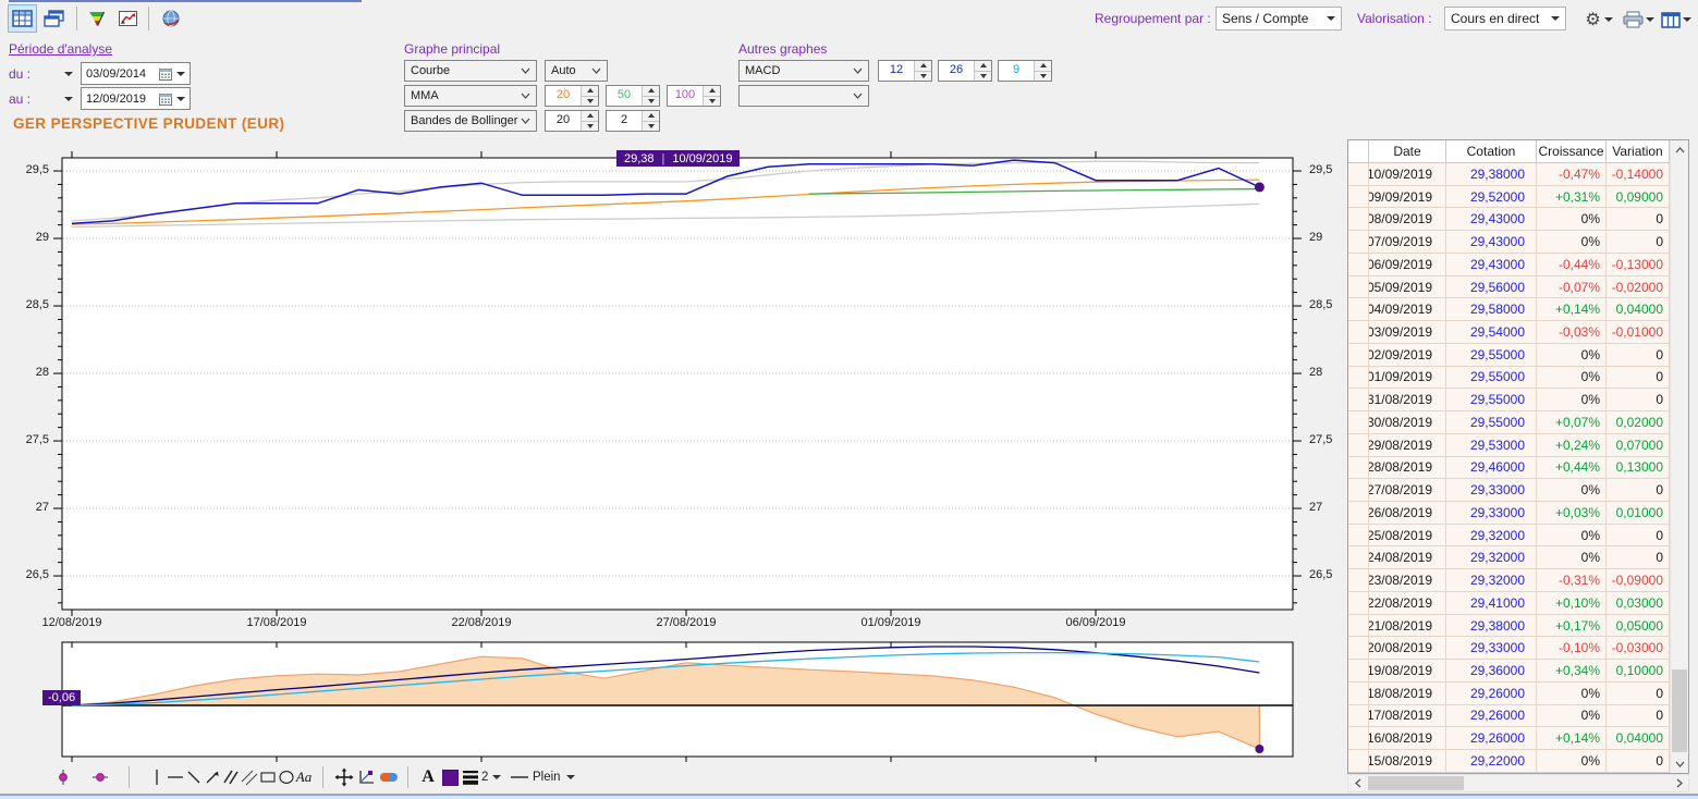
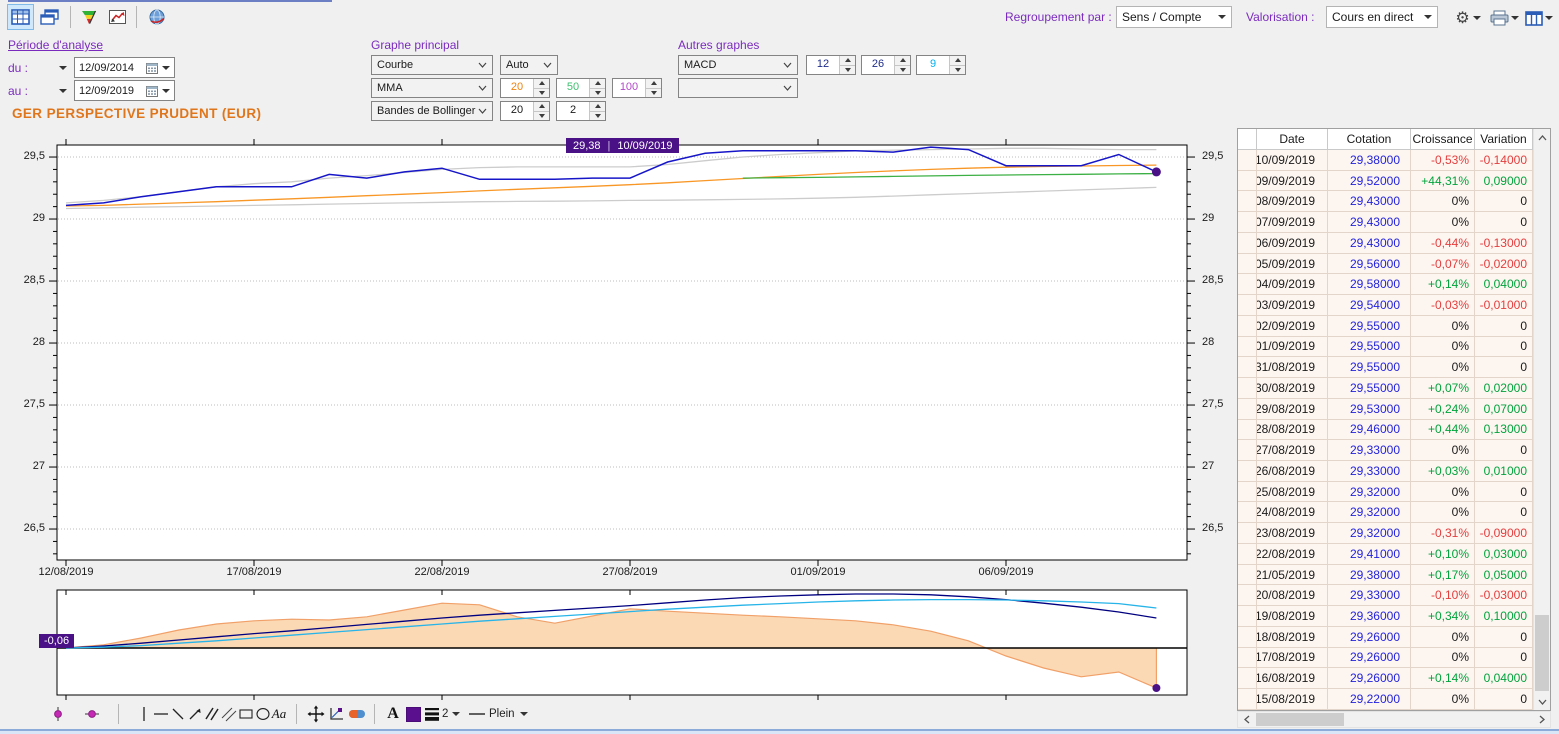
  Regroupement par :
  Sens / Compte
  Valorisation :
  Cours en direct
  ⚙
  Période d'analyse
  du :
- 03/09/2014
+ 12/09/2014
  au :
  12/09/2019
  GER PERSPECTIVE PRUDENT (EUR)
  Graphe principal
  Courbe
  Auto
  MMA
  20
  50
  100
  Bandes de Bollinger
  20
  2
  Autres graphes
  MACD
  12
  26
  9
  29,38
  |
  10/09/2019
  -0,06
  29,5
  29,5
  29
  29
  28,5
  28,5
  28
  28
  27,5
  27,5
  27
  27
  26,5
  26,5
  12/08/2019
  17/08/2019
  22/08/2019
  27/08/2019
  01/09/2019
  06/09/2019
  Date
  Cotation
  Croissance
  Variation
  10/09/2019
  29,38000
- -0,47%
+ -0,53%
  -0,14000
  09/09/2019
  29,52000
- +0,31%
+ +44,31%
  0,09000
  08/09/2019
  29,43000
  0%
  0
  07/09/2019
  29,43000
  0%
  0
  06/09/2019
  29,43000
  -0,44%
  -0,13000
  05/09/2019
  29,56000
  -0,07%
  -0,02000
  04/09/2019
  29,58000
  +0,14%
  0,04000
  03/09/2019
  29,54000
  -0,03%
  -0,01000
  02/09/2019
  29,55000
  0%
  0
  01/09/2019
  29,55000
  0%
  0
  31/08/2019
  29,55000
  0%
  0
  30/08/2019
  29,55000
  +0,07%
  0,02000
  29/08/2019
  29,53000
  +0,24%
  0,07000
  28/08/2019
  29,46000
  +0,44%
  0,13000
  27/08/2019
  29,33000
  0%
  0
  26/08/2019
  29,33000
  +0,03%
  0,01000
  25/08/2019
  29,32000
  0%
  0
  24/08/2019
  29,32000
  0%
  0
  23/08/2019
  29,32000
  -0,31%
  -0,09000
  22/08/2019
  29,41000
  +0,10%
  0,03000
- 21/08/2019
+ 21/05/2019
  29,38000
  +0,17%
  0,05000
  20/08/2019
  29,33000
  -0,10%
  -0,03000
  19/08/2019
  29,36000
  +0,34%
  0,10000
  18/08/2019
  29,26000
  0%
  0
  17/08/2019
  29,26000
  0%
  0
  16/08/2019
  29,26000
  +0,14%
  0,04000
  15/08/2019
  29,22000
  0%
  0
  Aa
  A
  2
  Plein
